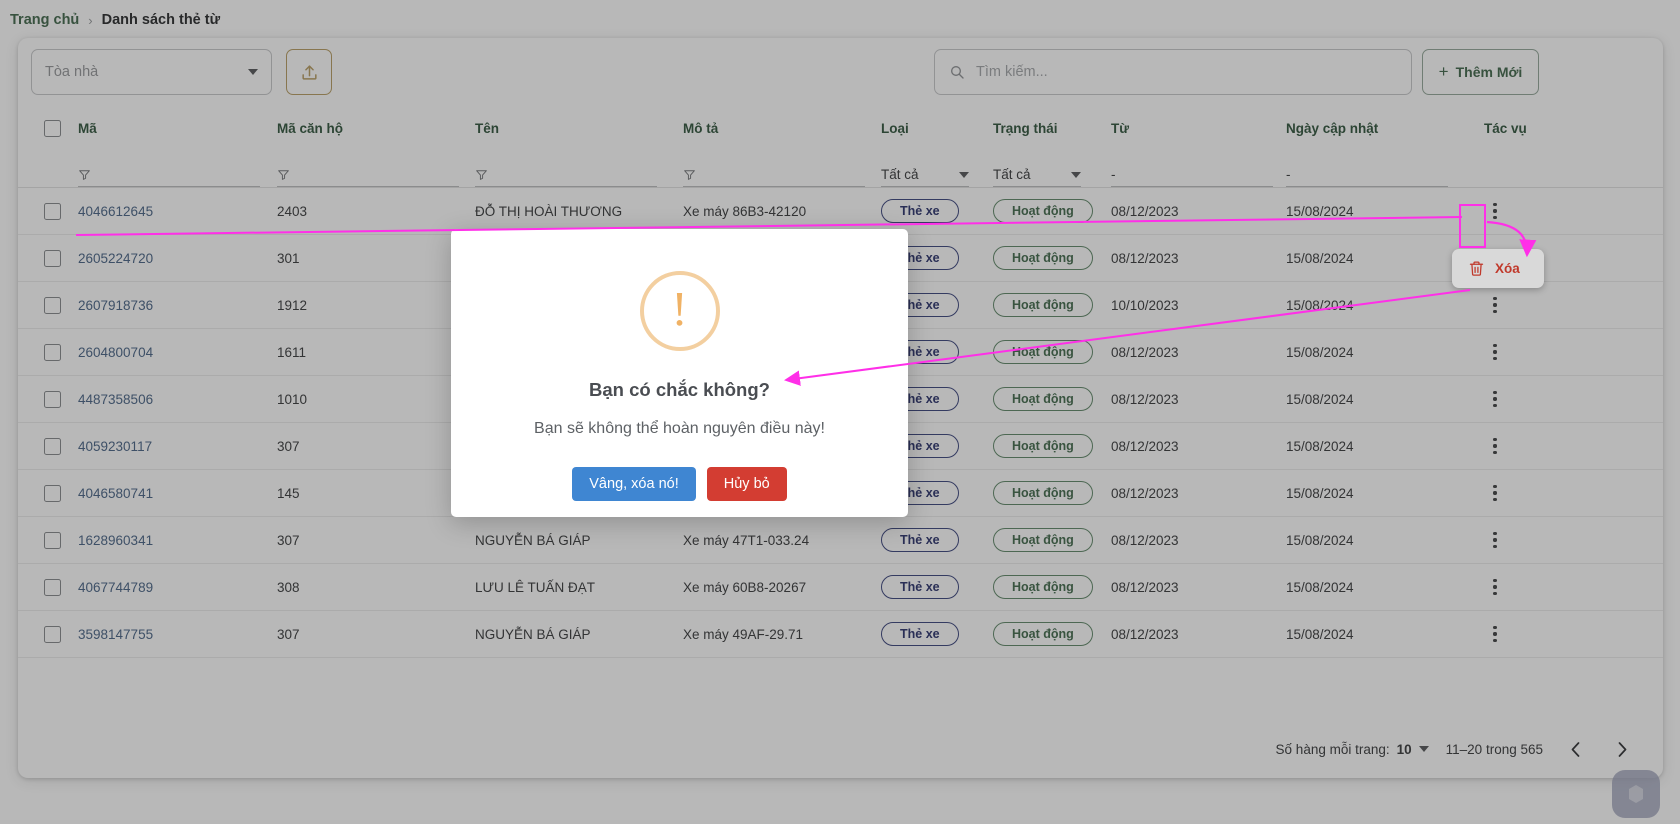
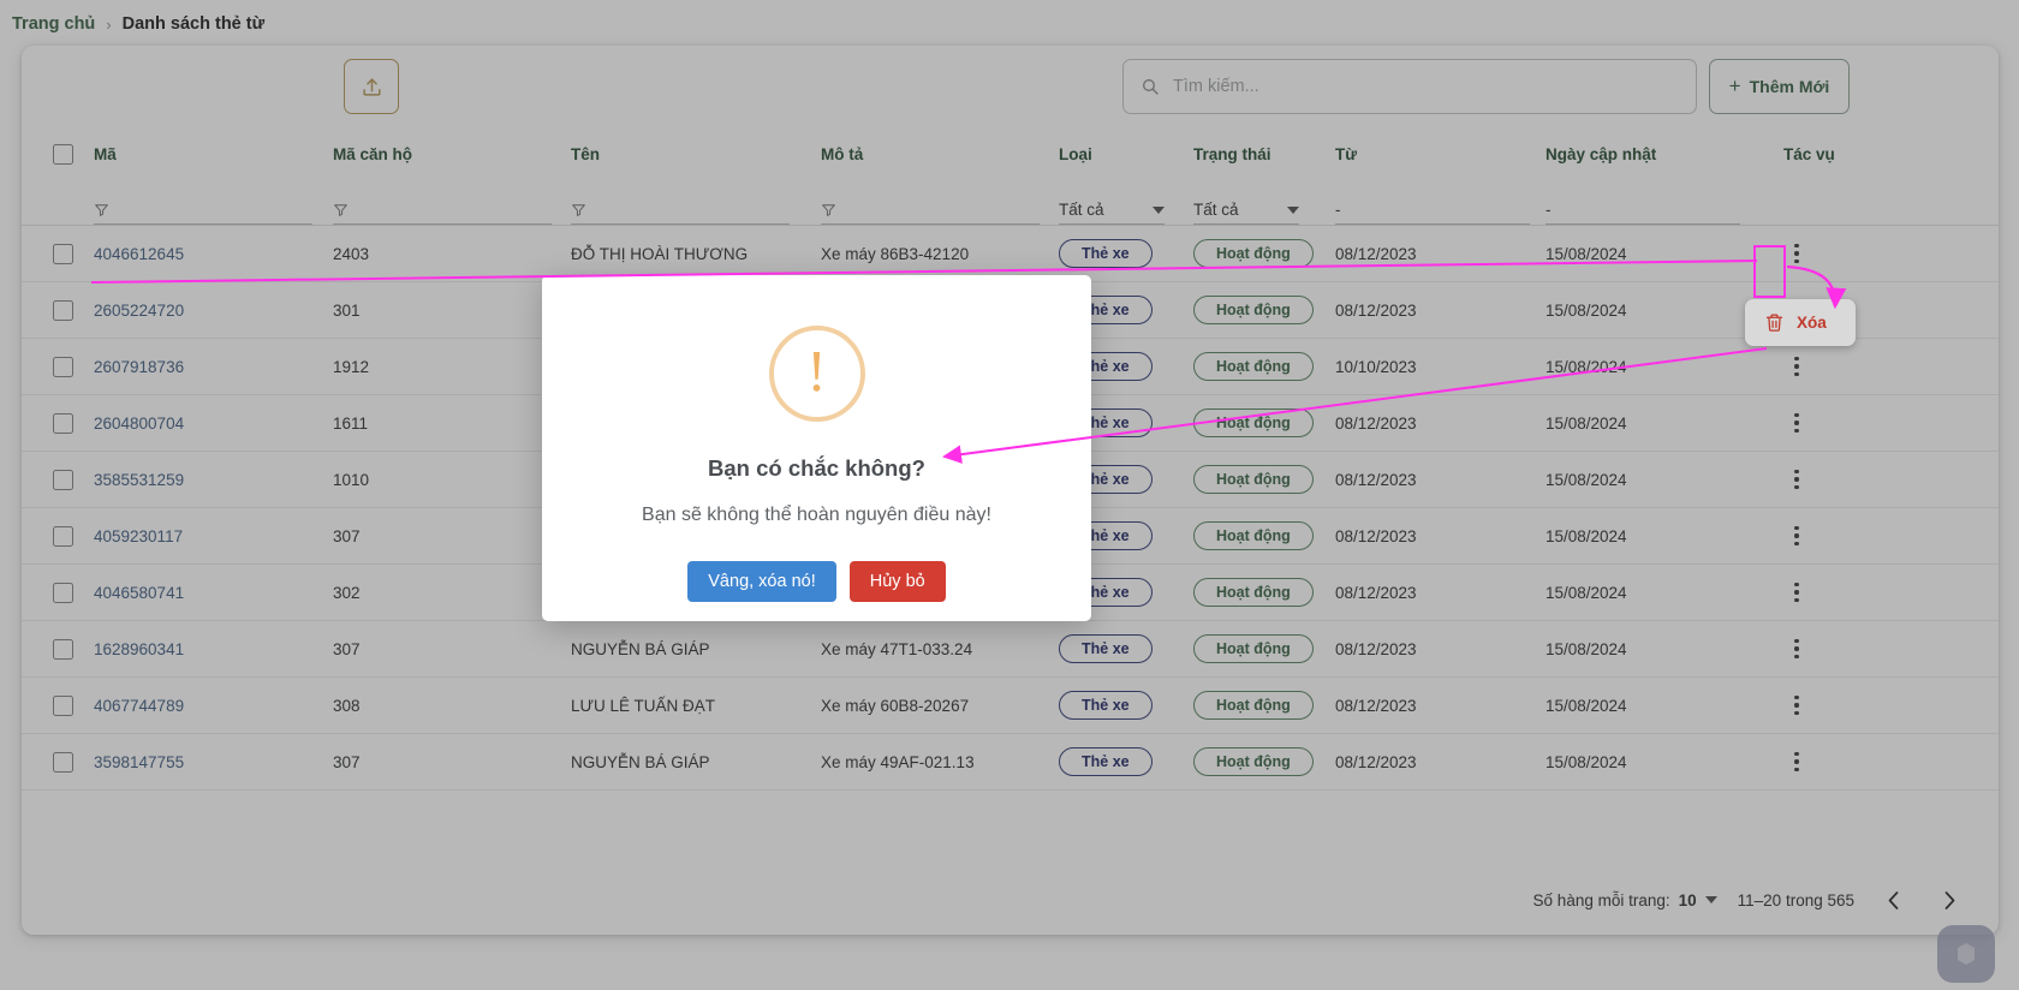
  Trang chủ
  ›
  Danh sách thẻ từ
- Tòa nhà
  Tìm kiếm...
  +
  Thêm Mới
  Mã
  Mã căn hộ
  Tên
  Mô tả
  Loại
  Trạng thái
  Từ
  Ngày cập nhật
  Tác vụ
  Tất cả
  Tất cả
  -
  -
  4046612645
  2403
  ĐỖ THỊ HOÀI THƯƠNG
  Xe máy 86B3-42120
  Thẻ xe
  Hoạt động
  08/12/2023
  15/08/2024
  2605224720
  301
  hẻ xe
  Hoạt động
  08/12/2023
  15/08/2024
  2607918736
  1912
  hẻ xe
  Hoạt động
  10/10/2023
  15/08/202
  2604800704
  1611
  hẻ xe
  Hoạt động
  08/12/2023
  15/08/2024
- 4487358506
+ 3585531259
  1010
  hẻ xe
  Hoạt động
  08/12/2023
  15/08/2024
  4059230117
  307
  hẻ xe
  Hoạt động
  08/12/2023
  15/08/2024
  4046580741
- 145
+ 302
  hẻ xe
  Hoạt động
  08/12/2023
  15/08/2024
  1628960341
  307
  NGUYỄN BÁ GIÁP
  Xe máy 47T1-033.24
  Thẻ xe
  Hoạt động
  08/12/2023
  15/08/2024
  4067744789
  308
  LƯU LÊ TUẤN ĐẠT
  Xe máy 60B8-20267
  Thẻ xe
  Hoạt động
  08/12/2023
  15/08/2024
  3598147755
  307
  NGUYỄN BÁ GIÁP
- Xe máy 49AF-29.71
+ Xe máy 49AF-021.13
  Thẻ xe
  Hoạt động
  08/12/2023
  15/08/2024
  Số hàng mỗi trang:
  10
  11–20 trong 565
  Xóa
  !
  Bạn có chắc không?
  Bạn sẽ không thể hoàn nguyên điều này!
  Vâng, xóa nó!
  Hủy bỏ
